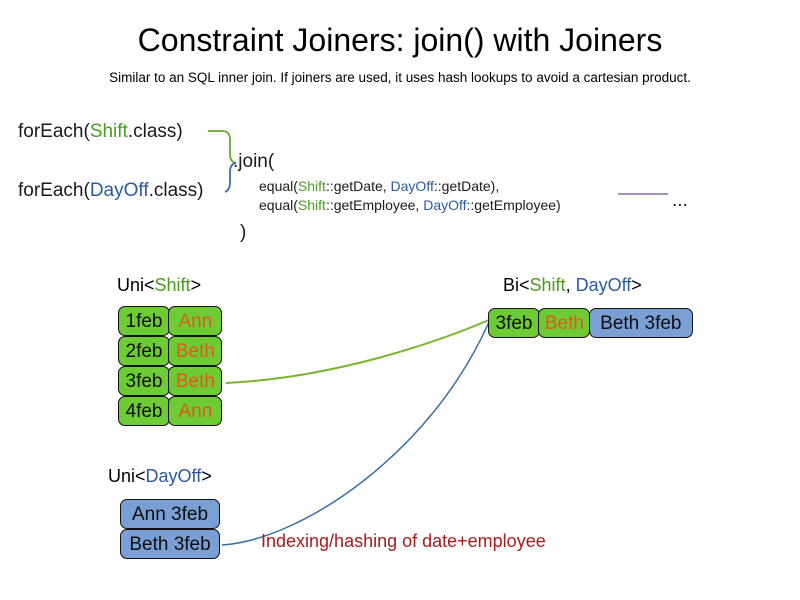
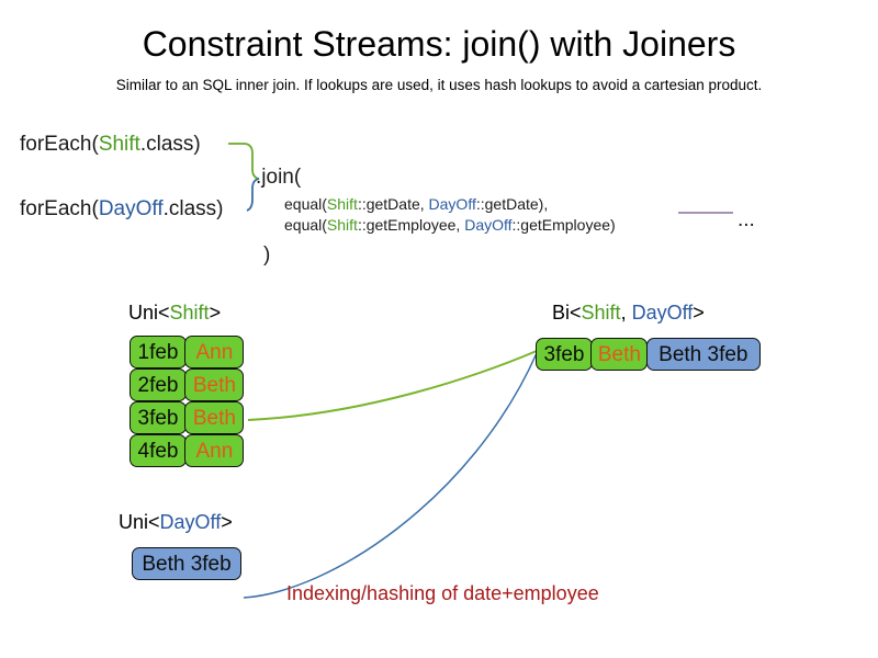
- Constraint Joiners: join() with Joiners
+ Constraint Streams: join() with Joiners
- Similar to an SQL inner join. If joiners are used, it uses hash lookups to avoid a cartesian product.
+ Similar to an SQL inner join. If lookups are used, it uses hash lookups to avoid a cartesian product.
  forEach(Shift.class)
  forEach(DayOff.class)
  .join(
  equal(Shift::getDate, DayOff::getDate),
  equal(Shift::getEmployee, DayOff::getEmployee)
  )
  ...
  Uni<Shift>
  1feb
  Ann
  2feb
  Beth
  3feb
  Beth
  4feb
  Ann
  Uni<DayOff>
- Ann 3feb
  Beth 3feb
  Bi<Shift, DayOff>
  3feb
  Beth
  Beth 3feb
  Indexing/hashing of date+employee
